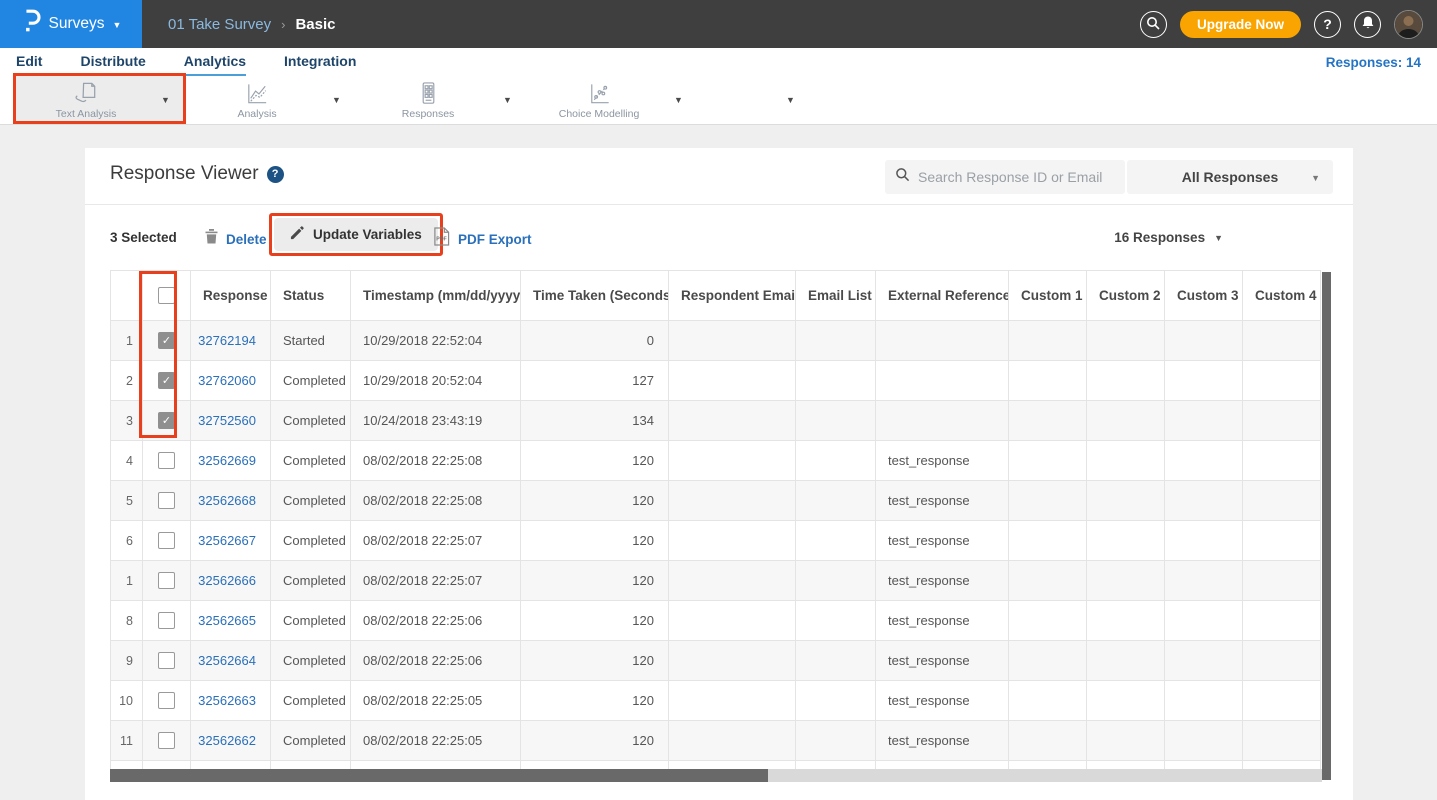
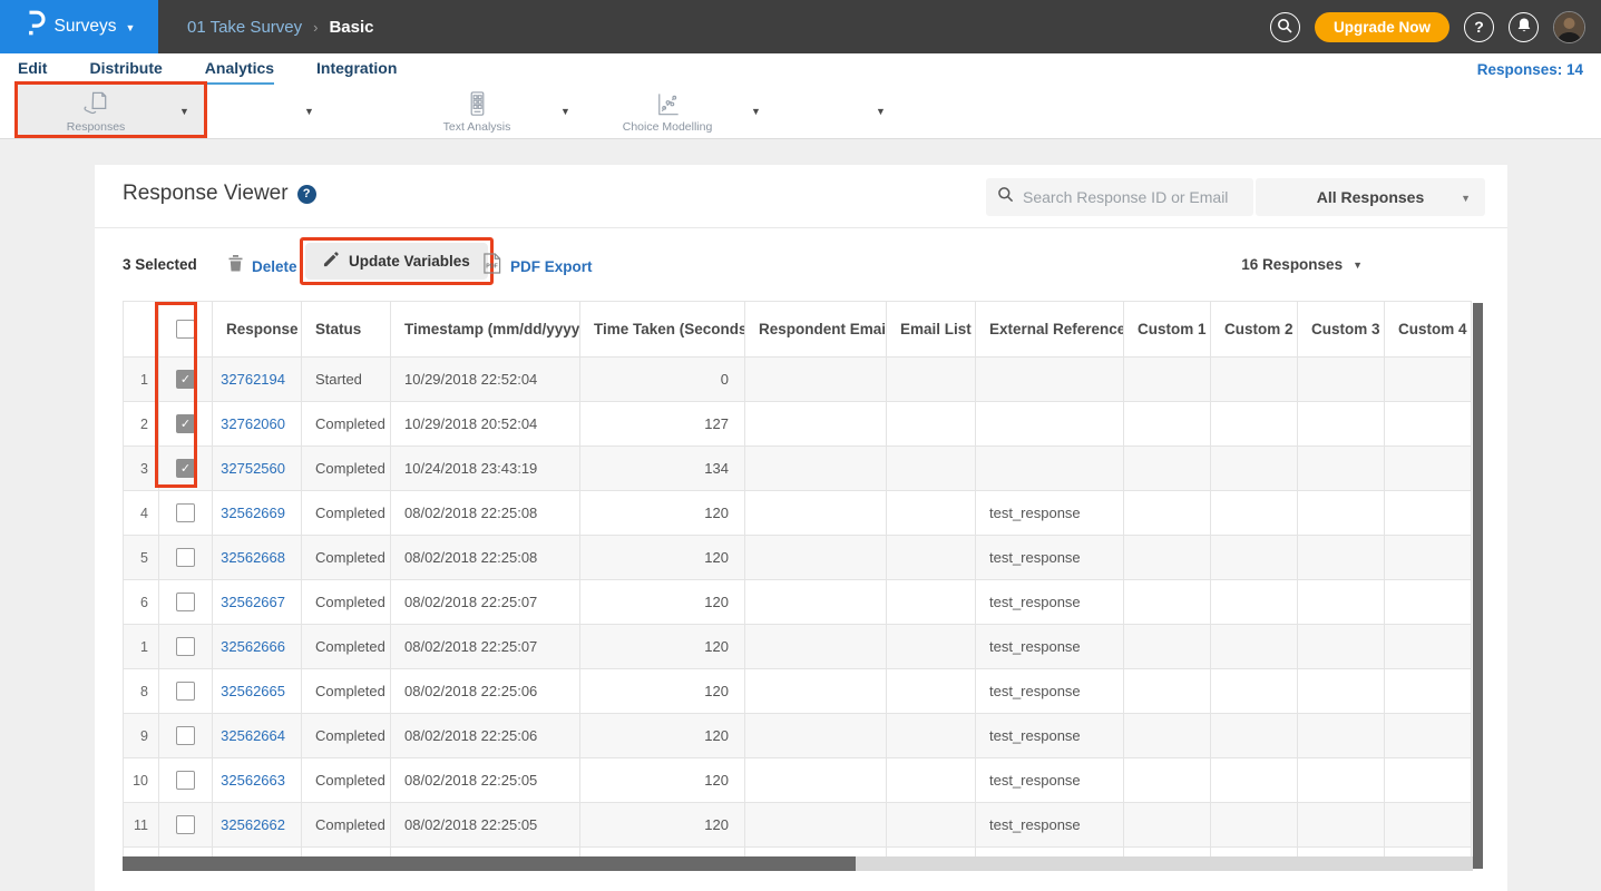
  Surveys
  ▼
  01 Take Survey
  ›
  Basic
  Upgrade Now
  ?
  Edit
  Distribute
  Analytics
  Integration
  Responses: 14
- Text Analysis
+ Responses
  ▼
- Analysis
  ▼
- Responses
+ Text Analysis
  ▼
  Choice Modelling
  ▼
  ▼
  Response Viewer
  ?
  Search Response ID or Email
  All Responses
  ▼
  3 Selected
  Delete
  Update Variables
  PDF Export
  16 Responses
  ▼
  		Response	Status	Timestamp (mm/dd/yyyy	Time Taken (Seconds	Respondent Emai	Email List	External Reference	Custom 1	Custom 2	Custom 3	Custom 4
  1	✓	32762194	Started	10/29/2018 22:52:04	0
  2	✓	32762060	Completed	10/29/2018 20:52:04	127
  3	✓	32752560	Completed	10/24/2018 23:43:19	134
  4		32562669	Completed	08/02/2018 22:25:08	120			test_response
  5		32562668	Completed	08/02/2018 22:25:08	120			test_response
  6		32562667	Completed	08/02/2018 22:25:07	120			test_response
  1		32562666	Completed	08/02/2018 22:25:07	120			test_response
  8		32562665	Completed	08/02/2018 22:25:06	120			test_response
  9		32562664	Completed	08/02/2018 22:25:06	120			test_response
  10		32562663	Completed	08/02/2018 22:25:05	120			test_response
  11		32562662	Completed	08/02/2018 22:25:05	120			test_response
